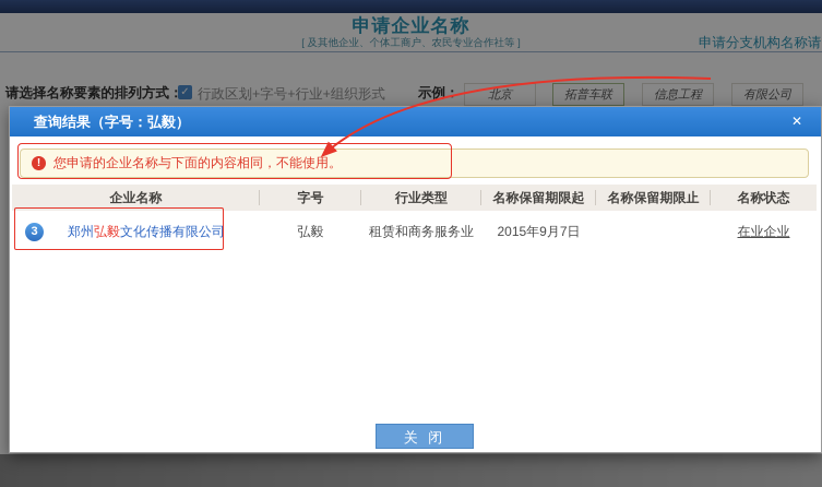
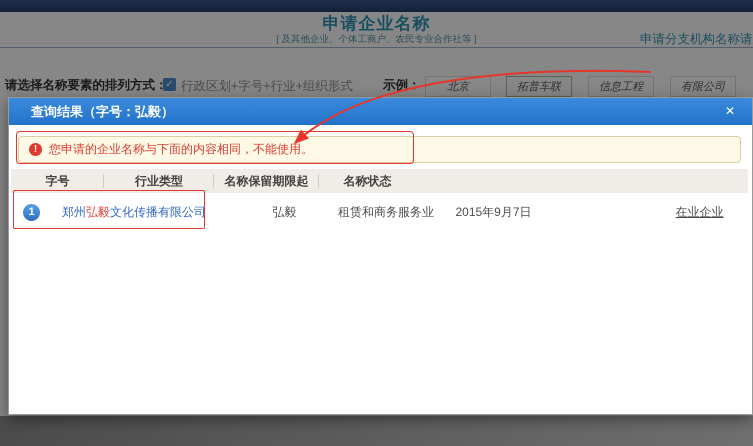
  申请企业名称
  [ 及其他企业、个体工商户、农民专业合作社等 ]
  申请分支机构名称请
  请选择名称要素的排列方式：
  ✓
  行政区划+字号+行业+组织形式
  示例：
  北京
  拓普车联
  信息工程
  有限公司
  查询结果（字号：弘毅）
  ✕
  !
  您申请的企业名称与下面的内容相同，不能使用。
- 企业名称
  字号
  行业类型
  名称保留期限起
- 名称保留期限止
  名称状态
- 3
+ 1
  郑州弘毅文化传播有限公司
  弘毅
  租赁和商务服务业
  2015年9月7日
  在业企业
- 关 闭
